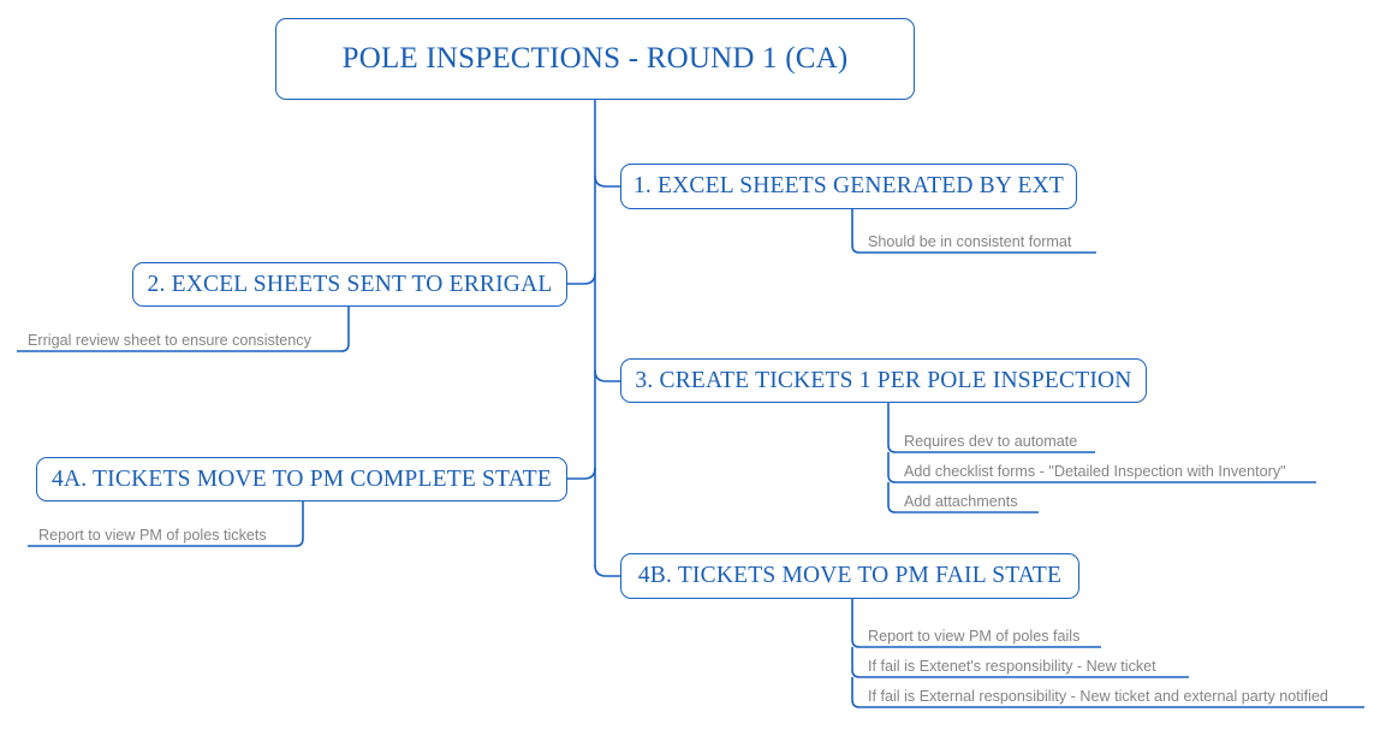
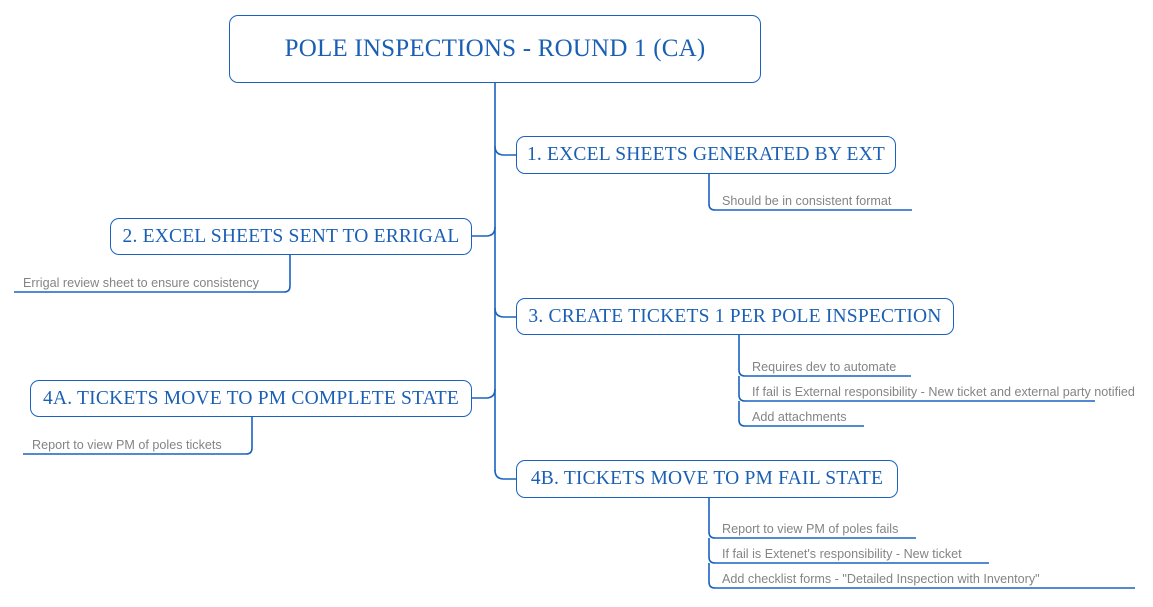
  POLE INSPECTIONS - ROUND 1 (CA)
  1. EXCEL SHEETS GENERATED BY EXT
  Should be in consistent format
  2. EXCEL SHEETS SENT TO ERRIGAL
  Errigal review sheet to ensure consistency
  3. CREATE TICKETS 1 PER POLE INSPECTION
  Requires dev to automate
- Add checklist forms - "Detailed Inspection with Inventory"
+ If fail is External responsibility - New ticket and external party notified
  Add attachments
  4A. TICKETS MOVE TO PM COMPLETE STATE
  Report to view PM of poles tickets
  4B. TICKETS MOVE TO PM FAIL STATE
  Report to view PM of poles fails
  If fail is Extenet's responsibility - New ticket
- If fail is External responsibility - New ticket and external party notified
+ Add checklist forms - "Detailed Inspection with Inventory"
